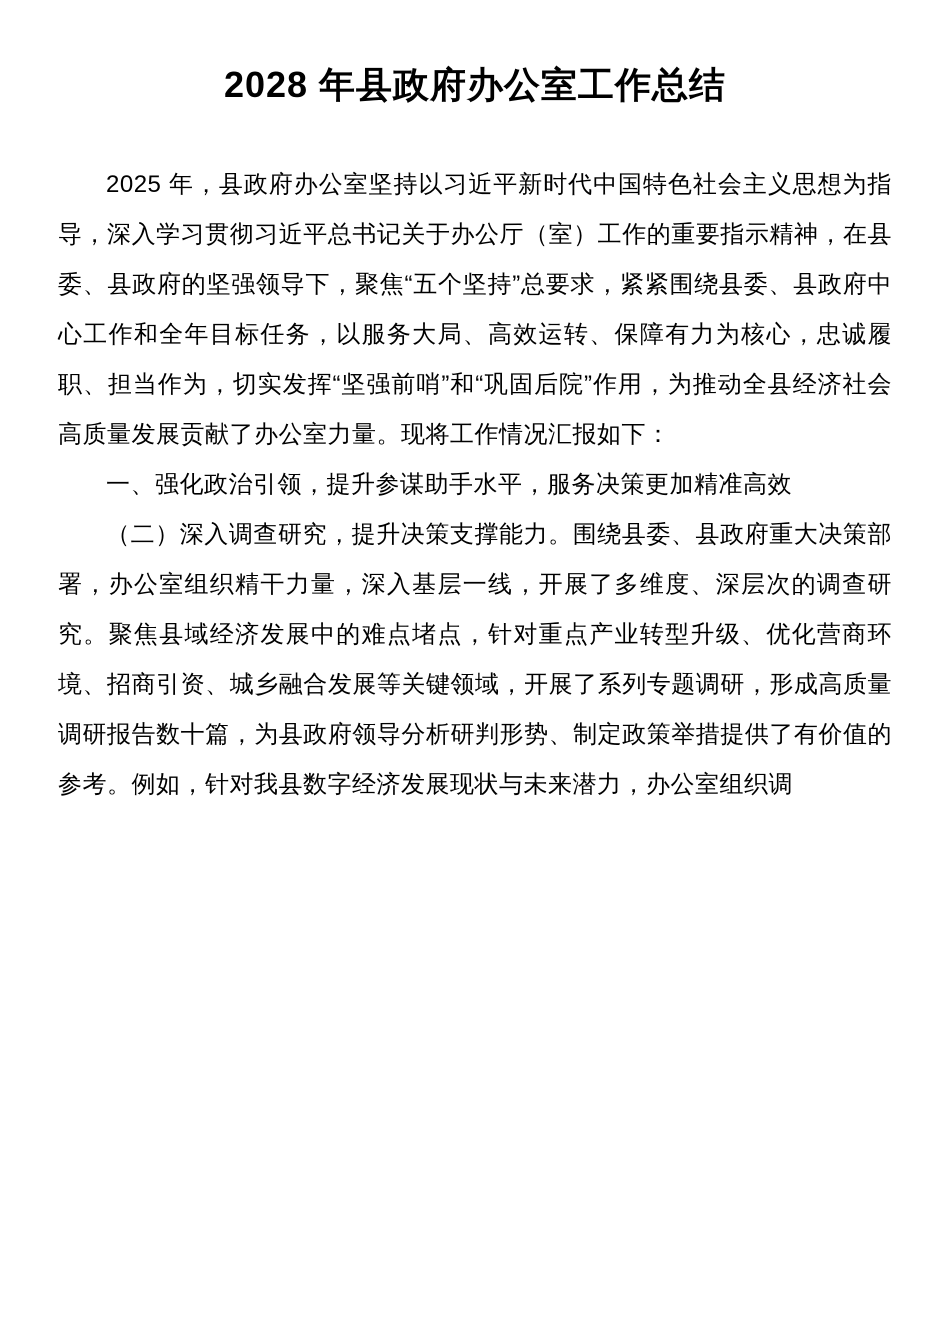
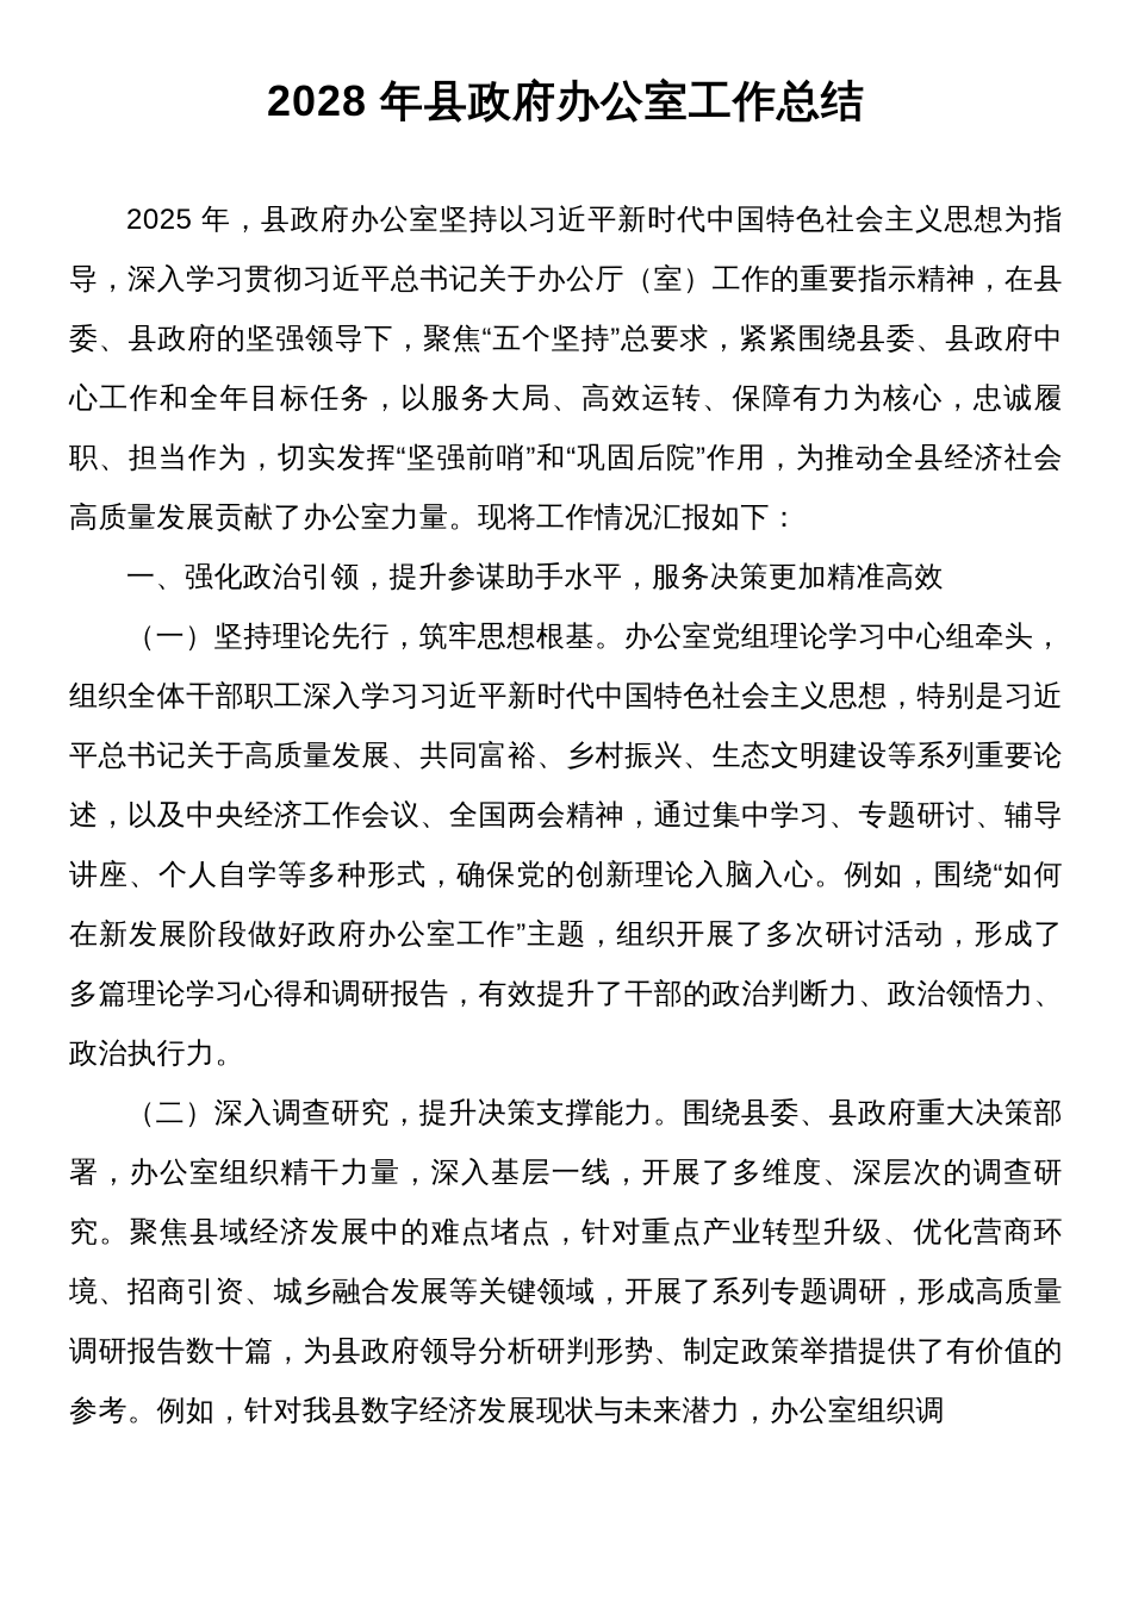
  2028 年县政府办公室工作总结
  2025 年，县政府办公室坚持以习近平新时代中国特色社会主义思想为指导，深入学习贯彻习近平总书记关于办公厅（室）工作的重要指示精神，在县委、县政府的坚强领导下，聚焦“五个坚持”总要求，紧紧围绕县委、县政府中心工作和全年目标任务，以服务大局、高效运转、保障有力为核心，忠诚履职、担当作为，切实发挥“坚强前哨”和“巩固后院”作用，为推动全县经济社会高质量发展贡献了办公室力量。现将工作情况汇报如下：
  一、强化政治引领，提升参谋助手水平，服务决策更加精准高效
+ （一）坚持理论先行，筑牢思想根基。办公室党组理论学习中心组牵头，组织全体干部职工深入学习习近平新时代中国特色社会主义思想，特别是习近平总书记关于高质量发展、共同富裕、乡村振兴、生态文明建设等系列重要论述，以及中央经济工作会议、全国两会精神，通过集中学习、专题研讨、辅导讲座、个人自学等多种形式，确保党的创新理论入脑入心。例如，围绕“如何在新发展阶段做好政府办公室工作”主题，组织开展了多次研讨活动，形成了多篇理论学习心得和调研报告，有效提升了干部的政治判断力、政治领悟力、政治执行力。
  （二）深入调查研究，提升决策支撑能力。围绕县委、县政府重大决策部署，办公室组织精干力量，深入基层一线，开展了多维度、深层次的调查研究。聚焦县域经济发展中的难点堵点，针对重点产业转型升级、优化营商环境、招商引资、城乡融合发展等关键领域，开展了系列专题调研，形成高质量调研报告数十篇，为县政府领导分析研判形势、制定政策举措提供了有价值的参考。例如，针对我县数字经济发展现状与未来潜力，办公室组织调
